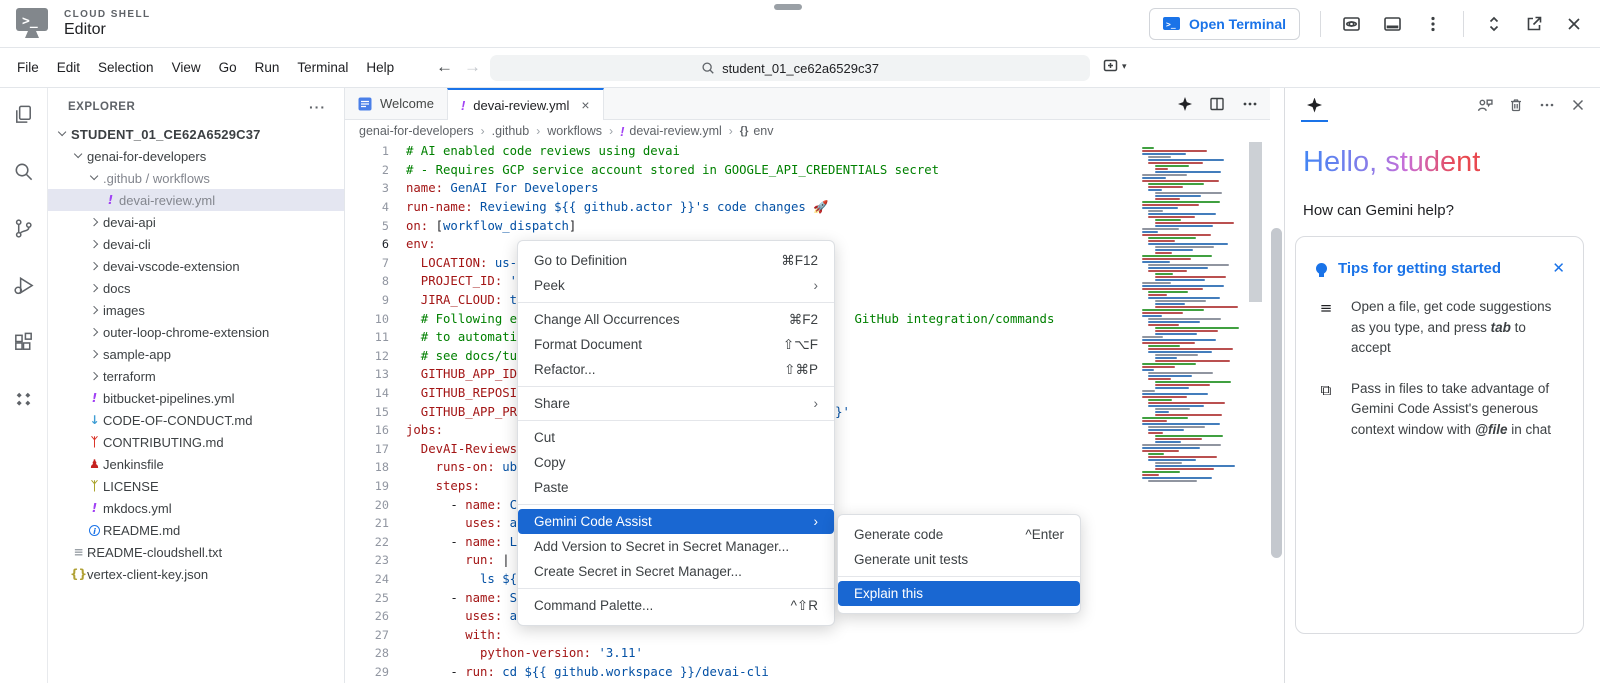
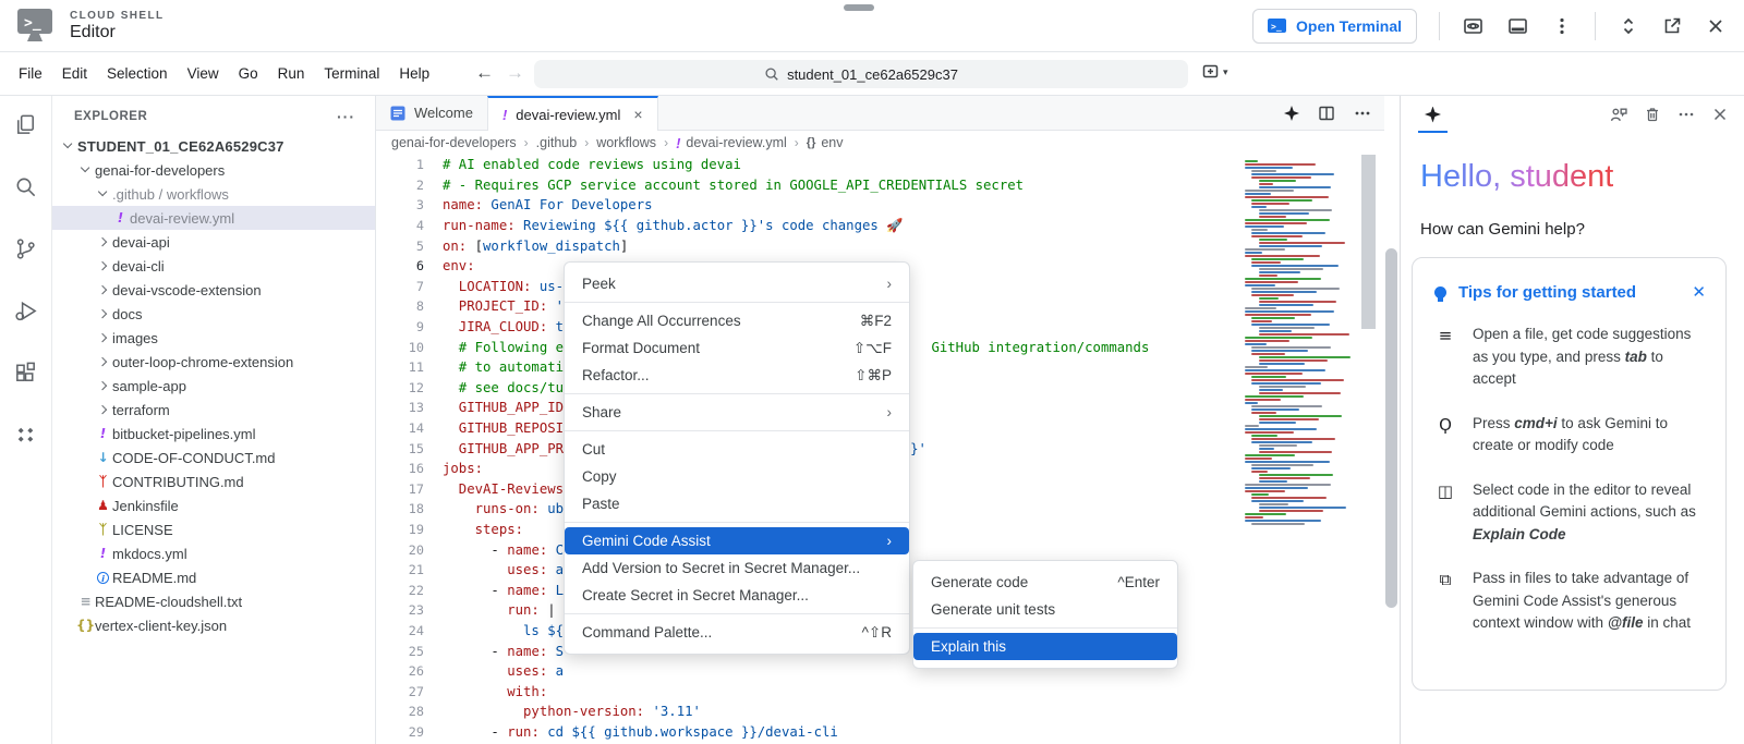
  >_
  CLOUD SHELL
  Editor
  >_
  Open Terminal
  File
  Edit
  Selection
  View
  Go
  Run
  Terminal
  Help
  ←
  →
  student_01_ce62a6529c37
  ▾
  EXPLORER
  ···
  STUDENT_01_CE62A6529C37
  genai-for-developers
  .github / workflows
  !
  devai-review.yml
  devai-api
  devai-cli
  devai-vscode-extension
  docs
  images
  outer-loop-chrome-extension
  sample-app
  terraform
  !
  bitbucket-pipelines.yml
  ↓
  CODE-OF-CONDUCT.md
  ᛉ
  CONTRIBUTING.md
  ♟
  Jenkinsfile
  ᛉ
  LICENSE
  !
  mkdocs.yml
  i
  README.md
  ≡
  README-cloudshell.txt
  {}
  vertex-client-key.json
  Welcome
  !
  devai-review.yml
  ×
  genai-for-developers
  ›
  .github
  ›
  workflows
  ›
  !
  devai-review.yml
  ›
  {}
  env
  1
  # AI enabled code reviews using devai
  2
  # - Requires GCP service account stored in GOOGLE_API_CREDENTIALS secret
  3
  name:
  GenAI For Developers
  4
  run-name:
  Reviewing ${{ github.actor }}'s code changes
  🚀
  5
  on:
  [
  workflow_dispatch
  ]
  6
  env:
  7
  LOCATION:
  us-
  8
  PROJECT_ID:
  '
  9
  JIRA_CLOUD:
  t
  10
  # Following e
  GitHub integration/commands
  11
  # to automati
  12
  # see docs/tu
  13
  GITHUB_APP_ID
  14
  GITHUB_REPOSI
  15
  GITHUB_APP_PR
  }'
  16
  jobs:
  17
  DevAI-Reviews
  18
  runs-on:
  ub
  19
  steps:
  20
  -
  name:
  C
  21
  uses:
  a
  22
  -
  name:
  L
  23
  run:
  |
  24
  ls ${
  25
  -
  name:
  S
  26
  uses:
  a
  27
  with:
  28
  python-version:
  '3.11'
  29
  -
  run:
  cd ${{ github.workspace }}/devai-cli
  Hello, student
  How can Gemini help?
  Tips for getting started
  ✕
  ≡
  Open a file, get code suggestions as you type, and press tab to accept
+ Ϙ
+ Press cmd+i to ask Gemini to create or modify code
+ ◫
+ Select code in the editor to reveal additional Gemini actions, such as Explain Code
  ⧉
  Pass in files to take advantage of Gemini Code Assist's generous context window with @file in chat
- Go to Definition
- ⌘F12
  Peek
  ›
  Change All Occurrences
  ⌘F2
  Format Document
  ⇧⌥F
  Refactor...
  ⇧⌘P
  Share
  ›
  Cut
  Copy
  Paste
  Gemini Code Assist
  ›
  Add Version to Secret in Secret Manager...
  Create Secret in Secret Manager...
  Command Palette...
  ^⇧R
  Generate code
  ^Enter
  Generate unit tests
  Explain this
